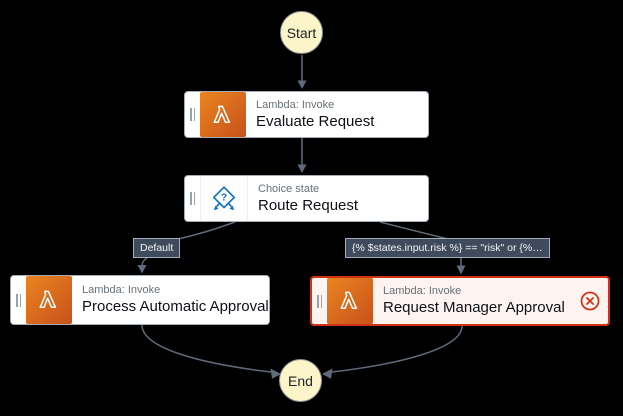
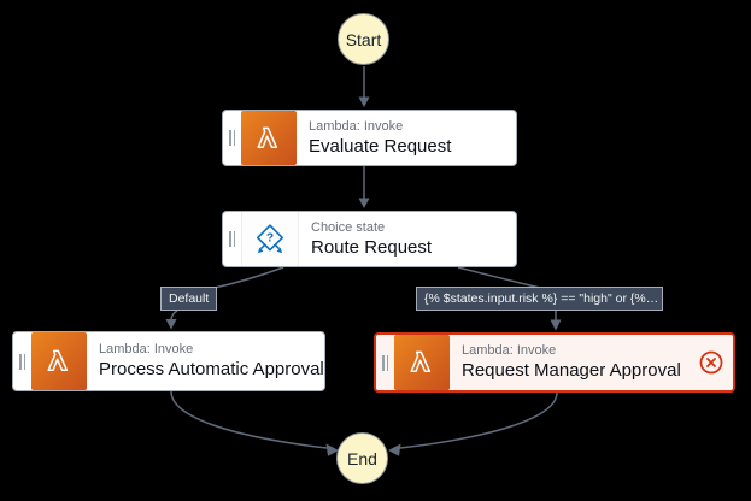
  Start
  Lambda: Invoke
  Evaluate Request
  ?
  Choice state
  Route Request
  Default
- {% $states.input.risk %} == "risk" or {%…
+ {% $states.input.risk %} == "high" or {%…
  Lambda: Invoke
  Process Automatic Approval
  Lambda: Invoke
  Request Manager Approval
  End
